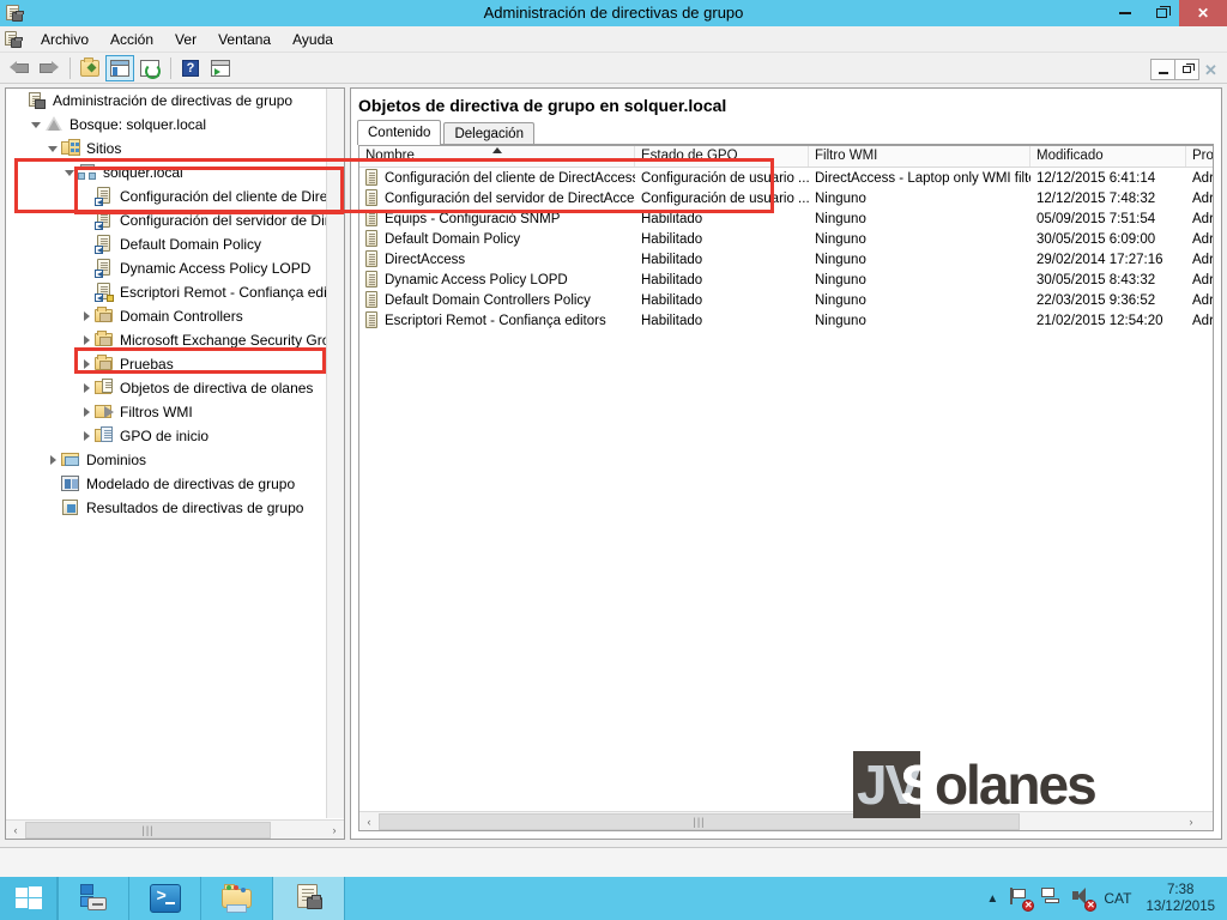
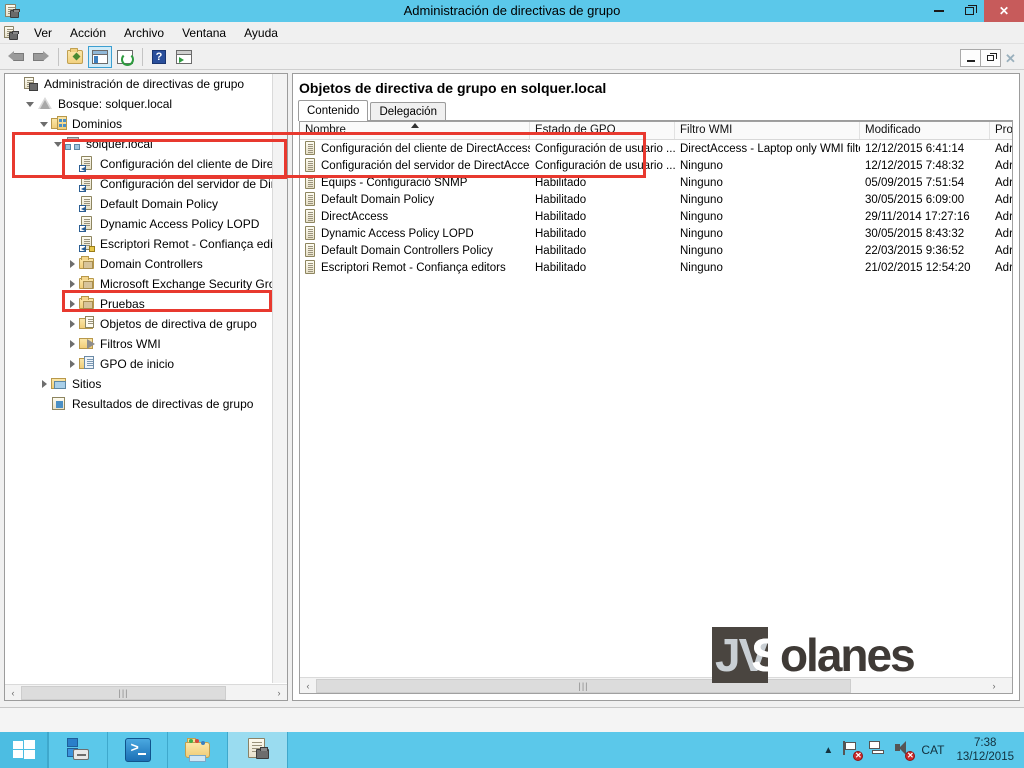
  Administración de directivas de grupo
  ✕
- Archivo
+ Ver
  Acción
- Ver
+ Archivo
  Ventana
  Ayuda
  ?
  ✕
  Administración de directivas de grupo
  Bosque: solquer.local
- Sitios
+ Dominios
  solquer.local
  Configuración del cliente de Dire
  Configuración del servidor de Di
  Default Domain Policy
  Dynamic Access Policy LOPD
  Escriptori Remot - Confiança ed
  Domain Controllers
  Microsoft Exchange Security Gr
  Pruebas
- Objetos de directiva de olanes
+ Objetos de directiva de grupo
  Filtros WMI
  GPO de inicio
- Dominios
+ Sitios
- Modelado de directivas de grupo
  Resultados de directivas de grupo
  ‹
  |||
  ›
  Objetos de directiva de grupo en solquer.local
  Contenido
  Delegación
  Nombre
  Estado de GPO
  Filtro WMI
  Modificado
  Pro
  Configuración del cliente de DirectAcces
  Configuración de usuario ...
  DirectAccess - Laptop only WMI filt
  12/12/2015 6:41:14
  Adr
  Configuración del servidor de DirectAcce
  Configuración de usuario ...
  Ninguno
  12/12/2015 7:48:32
  Adr
  Equips - Configuració SNMP
  Habilitado
  Ninguno
  05/09/2015 7:51:54
  Adr
  Default Domain Policy
  Habilitado
  Ninguno
  30/05/2015 6:09:00
  Adr
  DirectAccess
  Habilitado
  Ninguno
- 29/02/2014 17:27:16
+ 29/11/2014 17:27:16
  Adr
  Dynamic Access Policy LOPD
  Habilitado
  Ninguno
  30/05/2015 8:43:32
  Adr
  Default Domain Controllers Policy
  Habilitado
  Ninguno
  22/03/2015 9:36:52
  Adr
  Escriptori Remot - Confiança editors
  Habilitado
  Ninguno
  21/02/2015 12:54:20
  Adr
  ‹
  |||
  ›
  JVSolanes
  ▲
  ✕
  ✕
  CAT
  7:38
  13/12/2015
